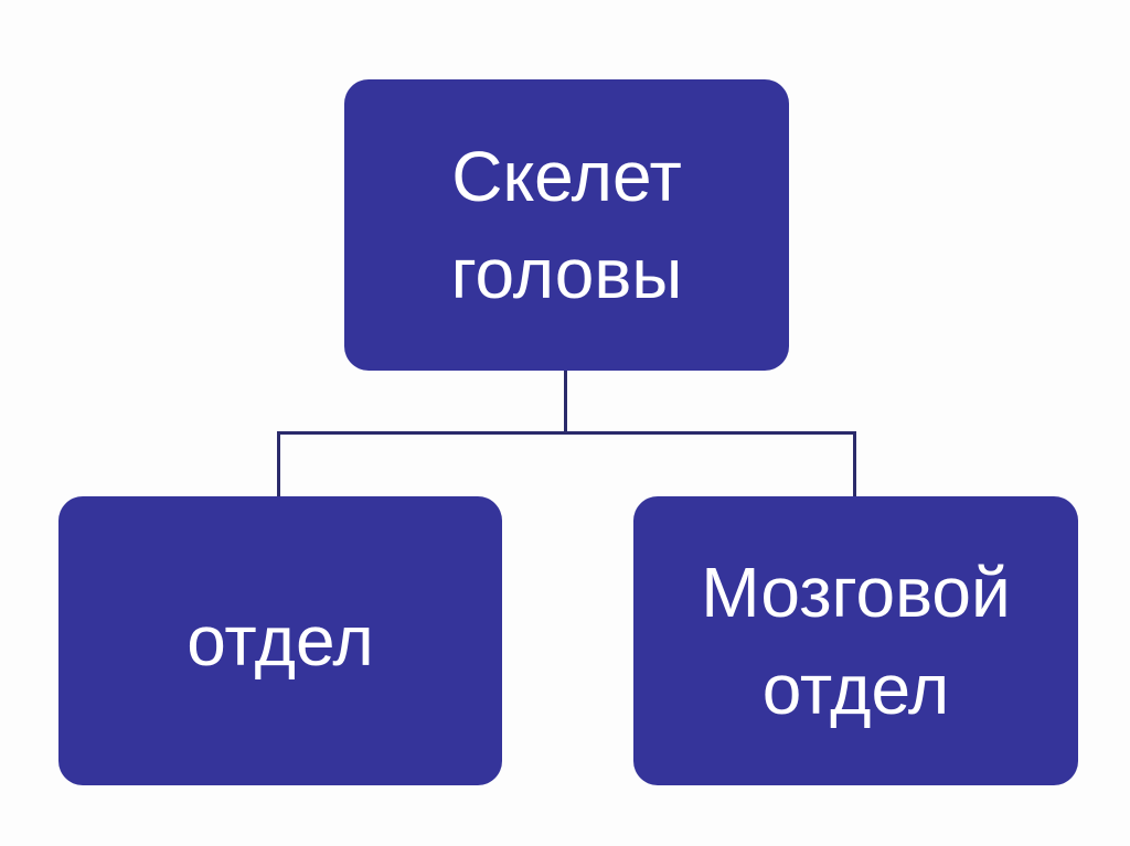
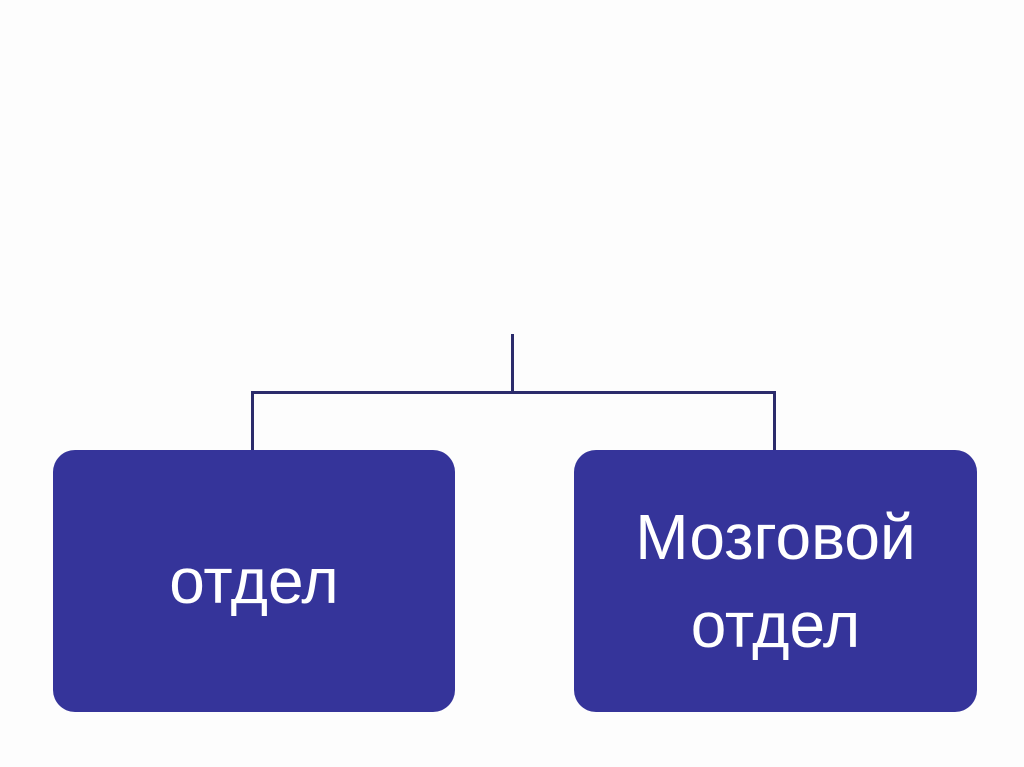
- Скелет
- головы
  отдел
  Мозговой
  отдел
